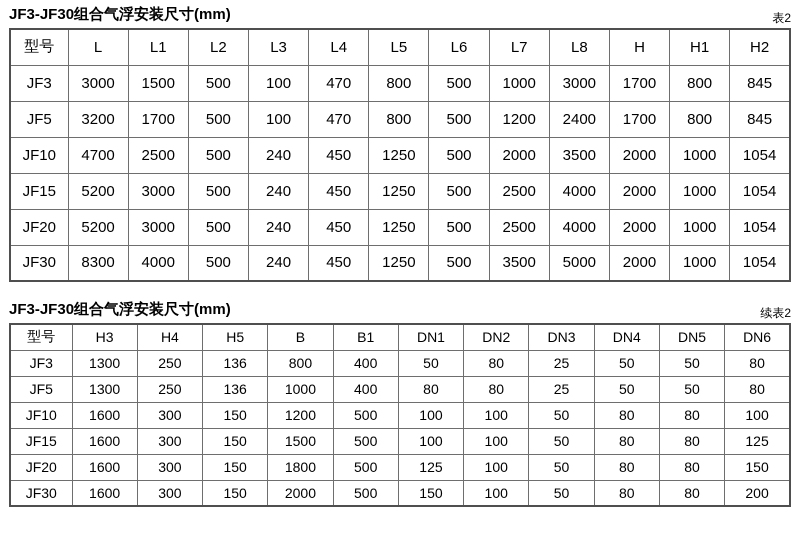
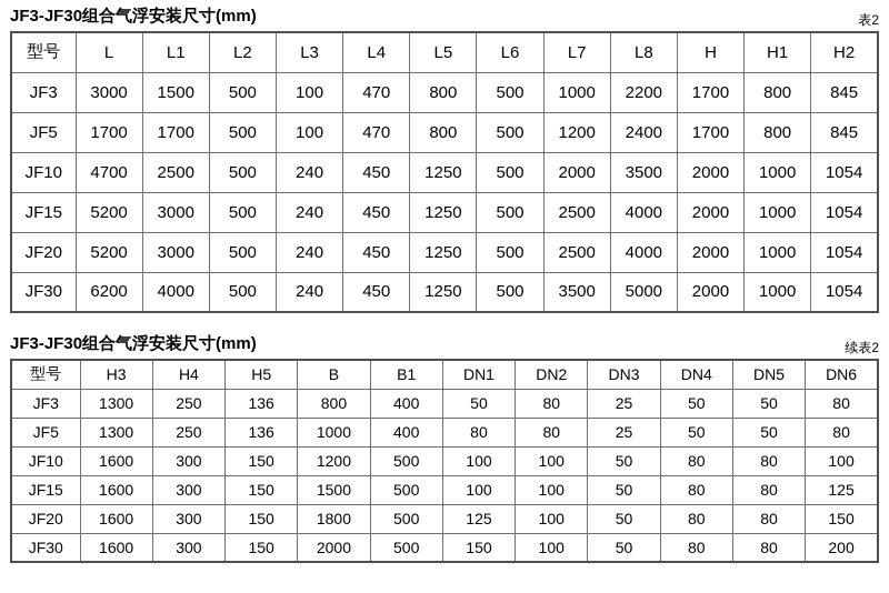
  JF3-JF30组合气浮安装尺寸(mm)
  表2
  型号	L	L1	L2	L3	L4	L5	L6	L7	L8	H	H1	H2
- JF3	3000	1500	500	100	470	800	500	1000	3000	1700	800	845
+ JF3	3000	1500	500	100	470	800	500	1000	2200	1700	800	845
- JF5	3200	1700	500	100	470	800	500	1200	2400	1700	800	845
+ JF5	1700	1700	500	100	470	800	500	1200	2400	1700	800	845
  JF10	4700	2500	500	240	450	1250	500	2000	3500	2000	1000	1054
  JF15	5200	3000	500	240	450	1250	500	2500	4000	2000	1000	1054
  JF20	5200	3000	500	240	450	1250	500	2500	4000	2000	1000	1054
- JF30	8300	4000	500	240	450	1250	500	3500	5000	2000	1000	1054
+ JF30	6200	4000	500	240	450	1250	500	3500	5000	2000	1000	1054
  JF3-JF30组合气浮安装尺寸(mm)
  续表2
  型号	H3	H4	H5	B	B1	DN1	DN2	DN3	DN4	DN5	DN6
  JF3	1300	250	136	800	400	50	80	25	50	50	80
  JF5	1300	250	136	1000	400	80	80	25	50	50	80
  JF10	1600	300	150	1200	500	100	100	50	80	80	100
  JF15	1600	300	150	1500	500	100	100	50	80	80	125
  JF20	1600	300	150	1800	500	125	100	50	80	80	150
  JF30	1600	300	150	2000	500	150	100	50	80	80	200
